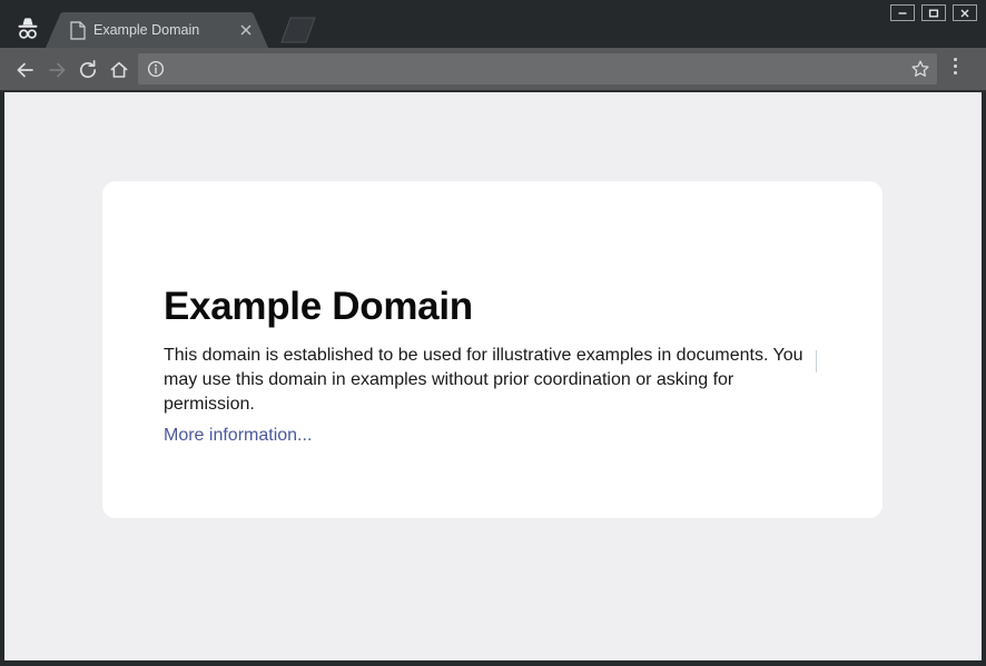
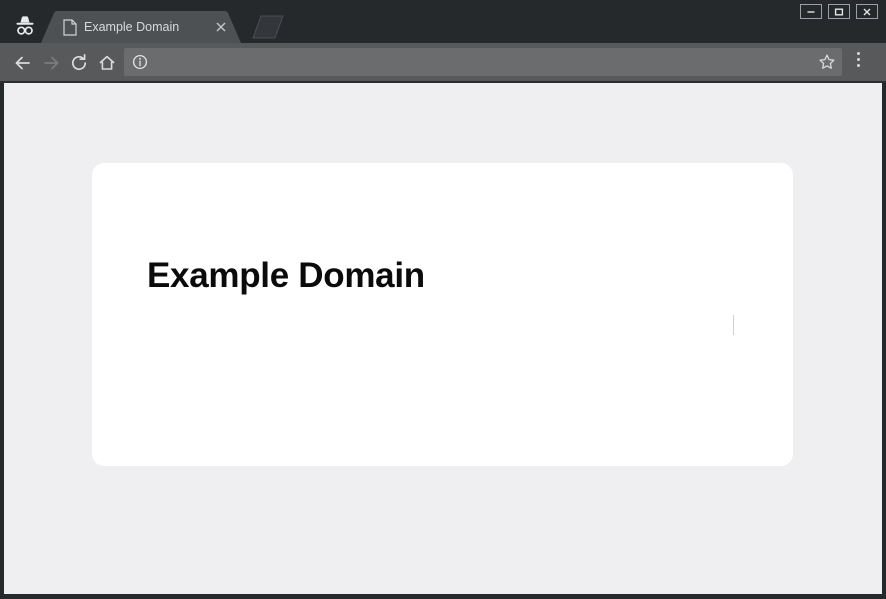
  Example Domain
  Example Domain
- This domain is established to be used for illustrative examples in documents. You may use this domain in examples without prior coordination or asking for permission.
- More information...
